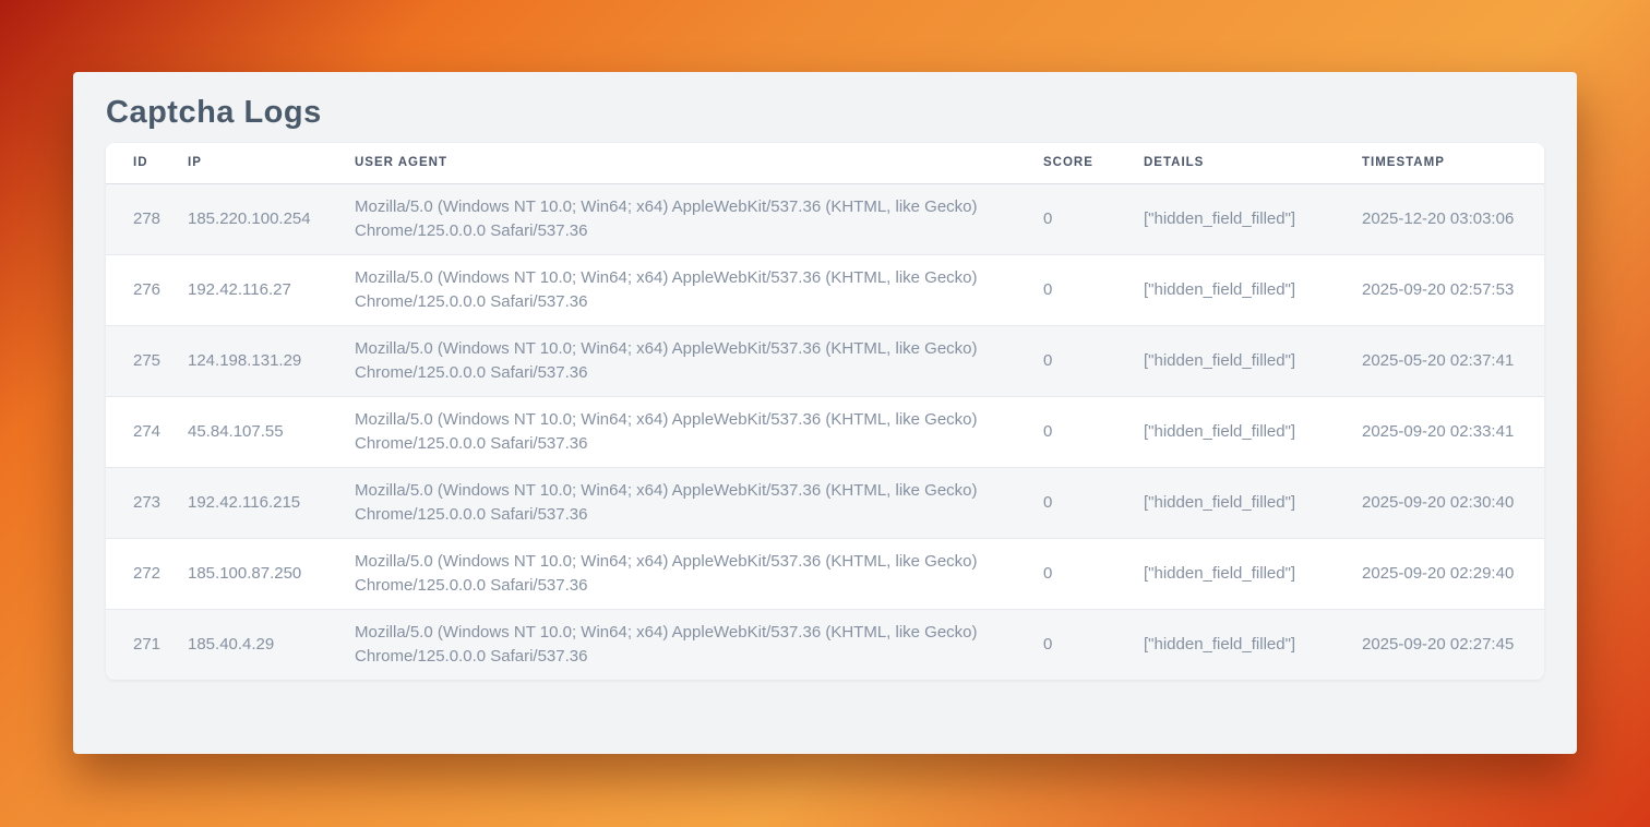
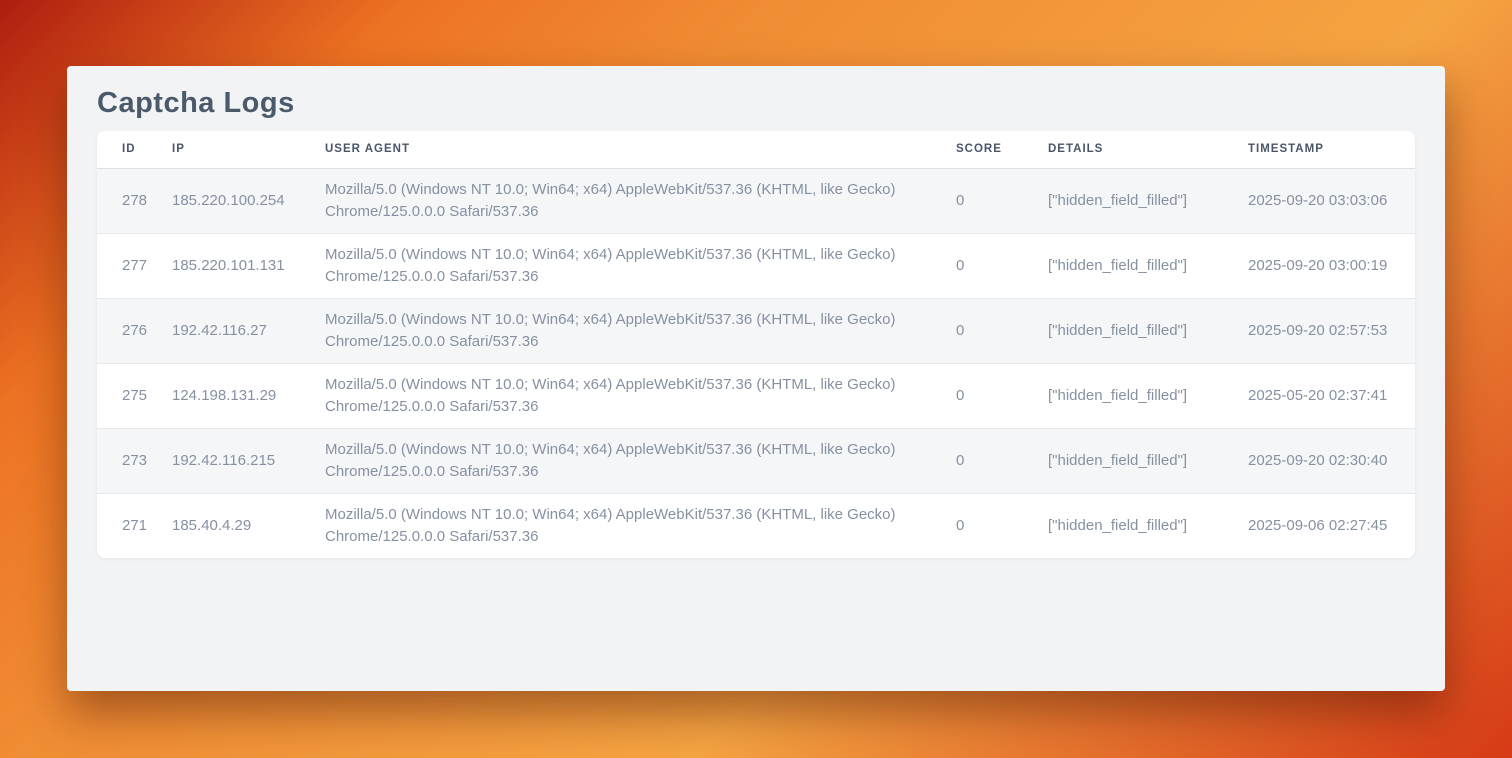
  Captcha Logs
  ID	IP	USER AGENT	SCORE	DETAILS	TIMESTAMP
- 278	185.220.100.254	Mozilla/5.0 (Windows NT 10.0; Win64; x64) AppleWebKit/537.36 (KHTML, like Gecko) Chrome/125.0.0.0 Safari/537.36	0	["hidden_field_filled"]	2025-12-20 03:03:06
+ 278	185.220.100.254	Mozilla/5.0 (Windows NT 10.0; Win64; x64) AppleWebKit/537.36 (KHTML, like Gecko) Chrome/125.0.0.0 Safari/537.36	0	["hidden_field_filled"]	2025-09-20 03:03:06
+ 277	185.220.101.131	Mozilla/5.0 (Windows NT 10.0; Win64; x64) AppleWebKit/537.36 (KHTML, like Gecko) Chrome/125.0.0.0 Safari/537.36	0	["hidden_field_filled"]	2025-09-20 03:00:19
  276	192.42.116.27	Mozilla/5.0 (Windows NT 10.0; Win64; x64) AppleWebKit/537.36 (KHTML, like Gecko) Chrome/125.0.0.0 Safari/537.36	0	["hidden_field_filled"]	2025-09-20 02:57:53
  275	124.198.131.29	Mozilla/5.0 (Windows NT 10.0; Win64; x64) AppleWebKit/537.36 (KHTML, like Gecko) Chrome/125.0.0.0 Safari/537.36	0	["hidden_field_filled"]	2025-05-20 02:37:41
- 274	45.84.107.55	Mozilla/5.0 (Windows NT 10.0; Win64; x64) AppleWebKit/537.36 (KHTML, like Gecko) Chrome/125.0.0.0 Safari/537.36	0	["hidden_field_filled"]	2025-09-20 02:33:41
  273	192.42.116.215	Mozilla/5.0 (Windows NT 10.0; Win64; x64) AppleWebKit/537.36 (KHTML, like Gecko) Chrome/125.0.0.0 Safari/537.36	0	["hidden_field_filled"]	2025-09-20 02:30:40
- 272	185.100.87.250	Mozilla/5.0 (Windows NT 10.0; Win64; x64) AppleWebKit/537.36 (KHTML, like Gecko) Chrome/125.0.0.0 Safari/537.36	0	["hidden_field_filled"]	2025-09-20 02:29:40
- 271	185.40.4.29	Mozilla/5.0 (Windows NT 10.0; Win64; x64) AppleWebKit/537.36 (KHTML, like Gecko) Chrome/125.0.0.0 Safari/537.36	0	["hidden_field_filled"]	2025-09-20 02:27:45
+ 271	185.40.4.29	Mozilla/5.0 (Windows NT 10.0; Win64; x64) AppleWebKit/537.36 (KHTML, like Gecko) Chrome/125.0.0.0 Safari/537.36	0	["hidden_field_filled"]	2025-09-06 02:27:45
